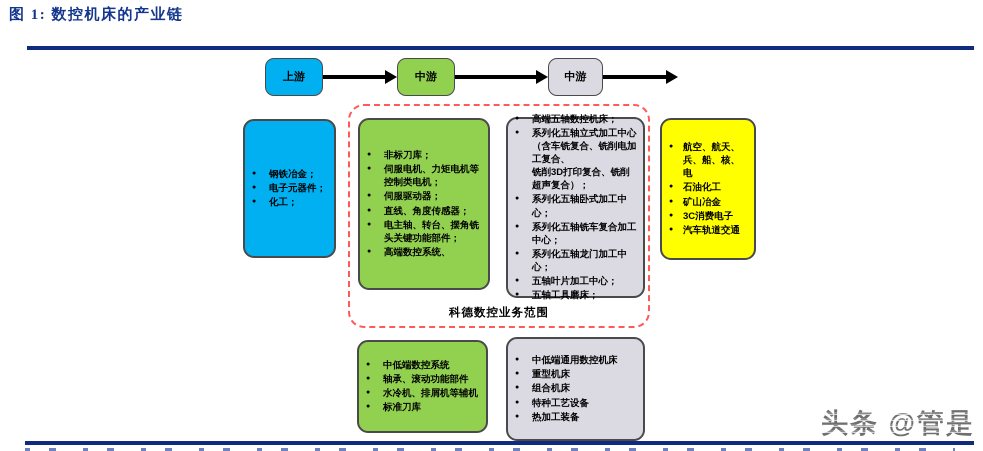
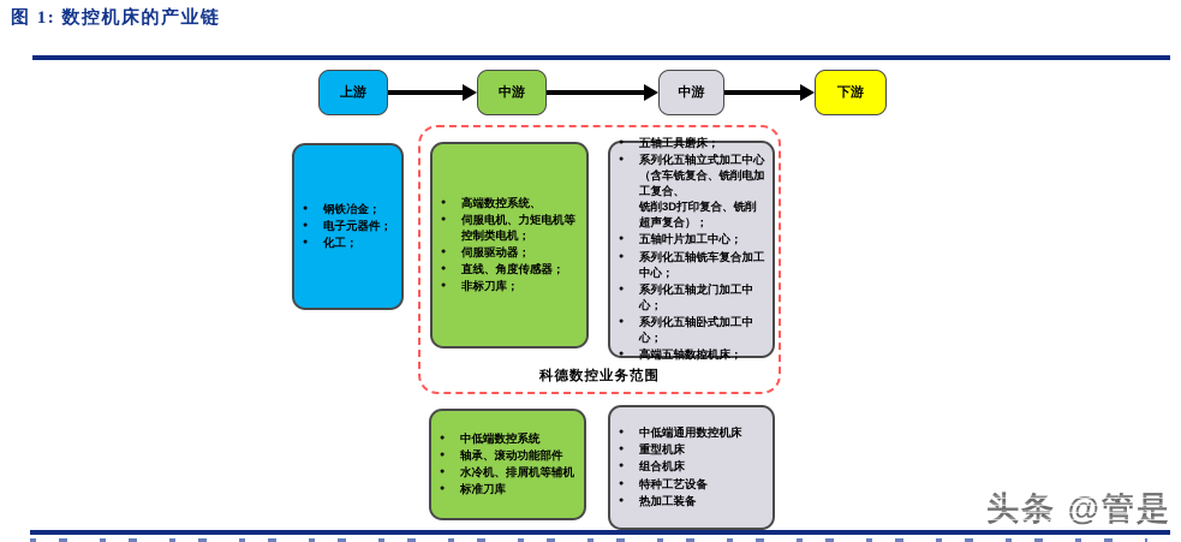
  图 1: 数控机床的产业链
  上游
  中游
  中游
+ 下游
  科德数控业务范围
  钢铁冶金；
  电子元器件；
  化工；
- 非标刀库；
+ 高端数控系统、
  伺服电机、力矩电机等控制类电机；
  伺服驱动器；
  直线、角度传感器；
- 电主轴、转台、摆角铣头关键功能部件；
- 高端数控系统、
+ 非标刀库；
- 高端五轴数控机床；
+ 五轴工具磨床；
  系列化五轴立式加工中心（含车铣复合、铣削电加工复合、
  铣削3D打印复合、铣削超声复合）；
- 系列化五轴卧式加工中心；
+ 五轴叶片加工中心；
  系列化五轴铣车复合加工中心；
  系列化五轴龙门加工中心；
- 五轴叶片加工中心；
+ 系列化五轴卧式加工中心；
- 五轴工具磨床；
+ 高端五轴数控机床；
- 航空、航天、兵、船、核、电
- 石油化工
- 矿山冶金
- 3C消费电子
- 汽车轨道交通
  中低端数控系统
  轴承、滚动功能部件
  水冷机、排屑机等辅机
  标准刀库
  中低端通用数控机床
  重型机床
  组合机床
  特种工艺设备
  热加工装备
  头条 @管是
